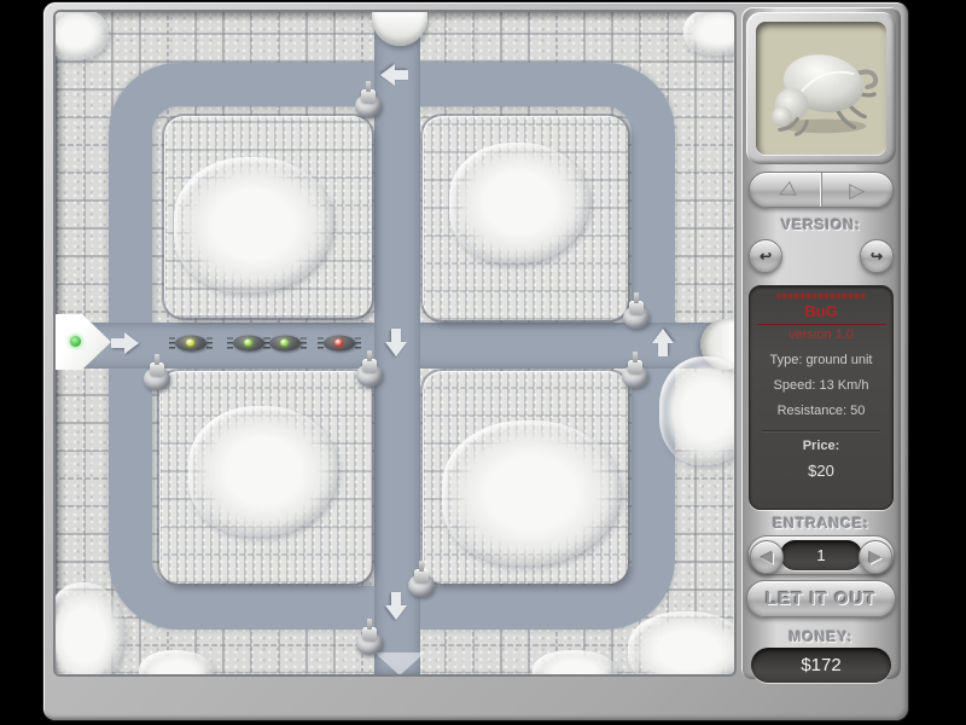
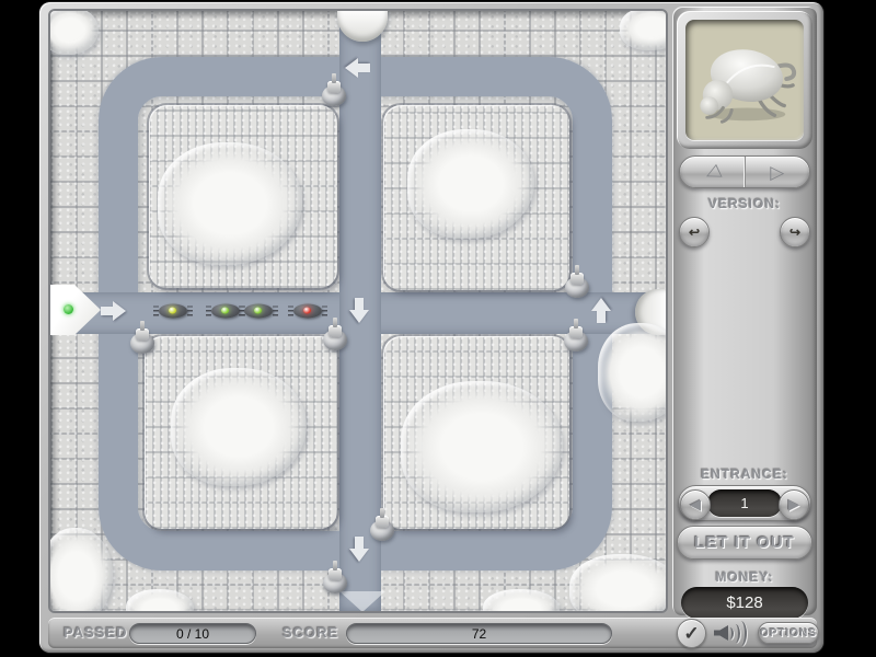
  ▷
  VERSION:
  ↩
  ↪
- BuG
- version 1.0
- Type: ground unit
- Speed: 13 Km/h
- Resistance: 50
- Price:
- $20
  ENTRANCE:
  1
  ◀
  ▶
  LET IT OUT
  MONEY:
- $172
+ $128
+ PASSED
+ 0 / 10
+ SCORE
+ 72
+ ✓
+ OPTIONS
